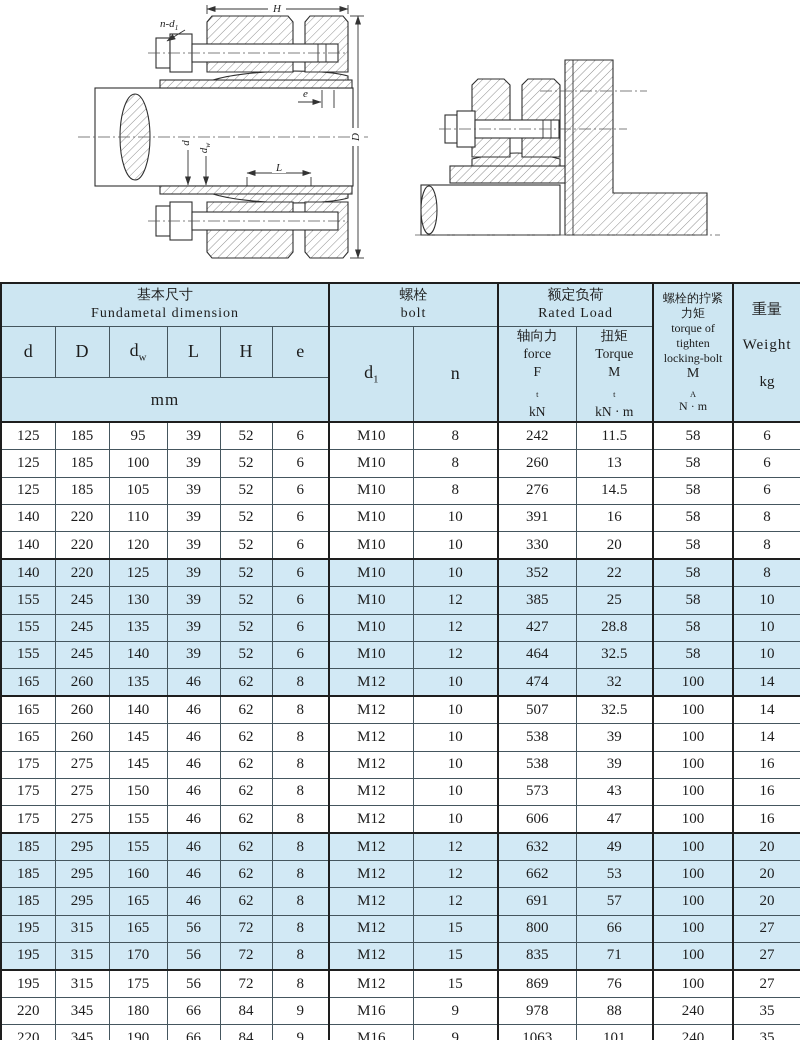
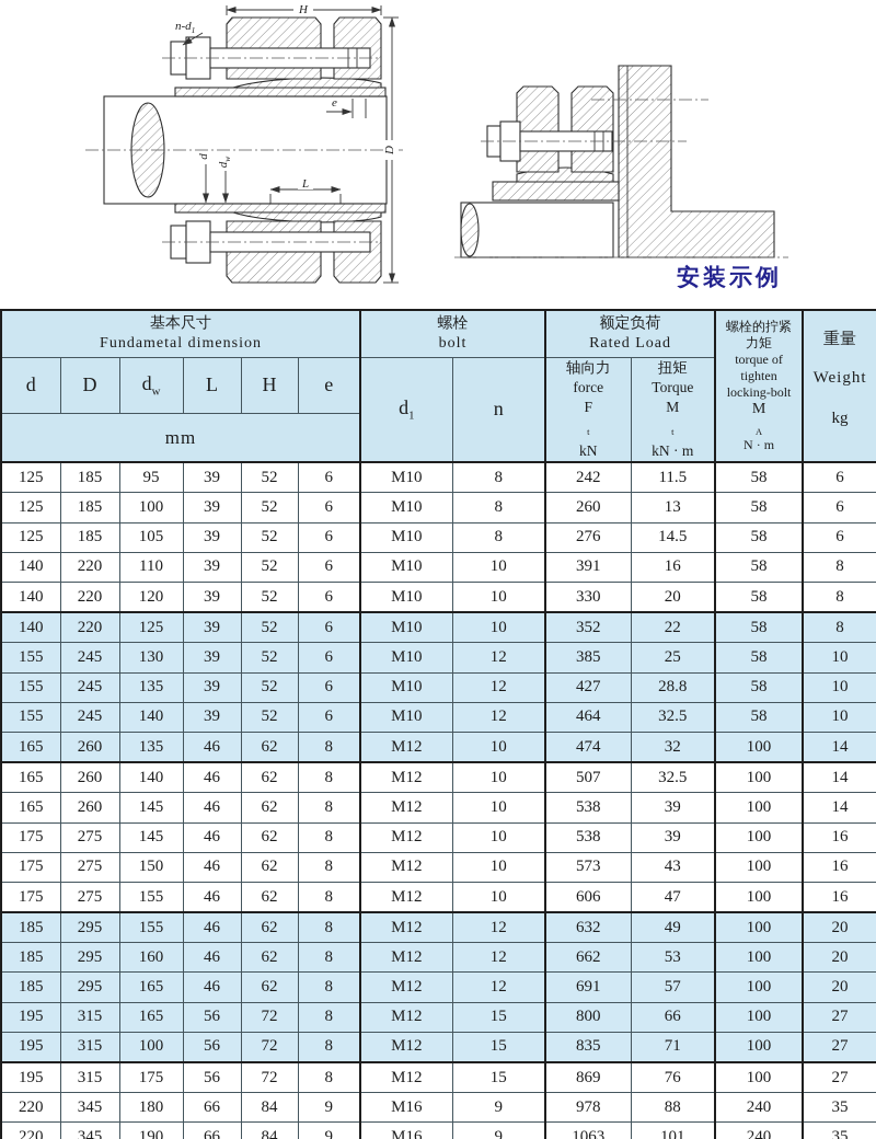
  H
  n-d1
  e
  L
+ 安装示例
  基本尺寸 Fundametal dimension	螺栓 bolt	额定负荷 Rated Load	螺栓的拧紧 力矩 torque of tighten locking-bolt MA N · m	重量 Weight kg
  d	D	dw	L	H	e	d1	n	轴向力 force Ft kN	扭矩 Torque Mt kN · m
  mm
  125	185	95	39	52	6	M10	8	242	11.5	58	6
  125	185	100	39	52	6	M10	8	260	13	58	6
  125	185	105	39	52	6	M10	8	276	14.5	58	6
  140	220	110	39	52	6	M10	10	391	16	58	8
  140	220	120	39	52	6	M10	10	330	20	58	8
  140	220	125	39	52	6	M10	10	352	22	58	8
  155	245	130	39	52	6	M10	12	385	25	58	10
  155	245	135	39	52	6	M10	12	427	28.8	58	10
  155	245	140	39	52	6	M10	12	464	32.5	58	10
  165	260	135	46	62	8	M12	10	474	32	100	14
  165	260	140	46	62	8	M12	10	507	32.5	100	14
  165	260	145	46	62	8	M12	10	538	39	100	14
  175	275	145	46	62	8	M12	10	538	39	100	16
  175	275	150	46	62	8	M12	10	573	43	100	16
  175	275	155	46	62	8	M12	10	606	47	100	16
  185	295	155	46	62	8	M12	12	632	49	100	20
  185	295	160	46	62	8	M12	12	662	53	100	20
  185	295	165	46	62	8	M12	12	691	57	100	20
  195	315	165	56	72	8	M12	15	800	66	100	27
- 195	315	170	56	72	8	M12	15	835	71	100	27
+ 195	315	100	56	72	8	M12	15	835	71	100	27
  195	315	175	56	72	8	M12	15	869	76	100	27
  220	345	180	66	84	9	M16	9	978	88	240	35
  220	345	190	66	84	9	M16	9	1063	101	240	35
